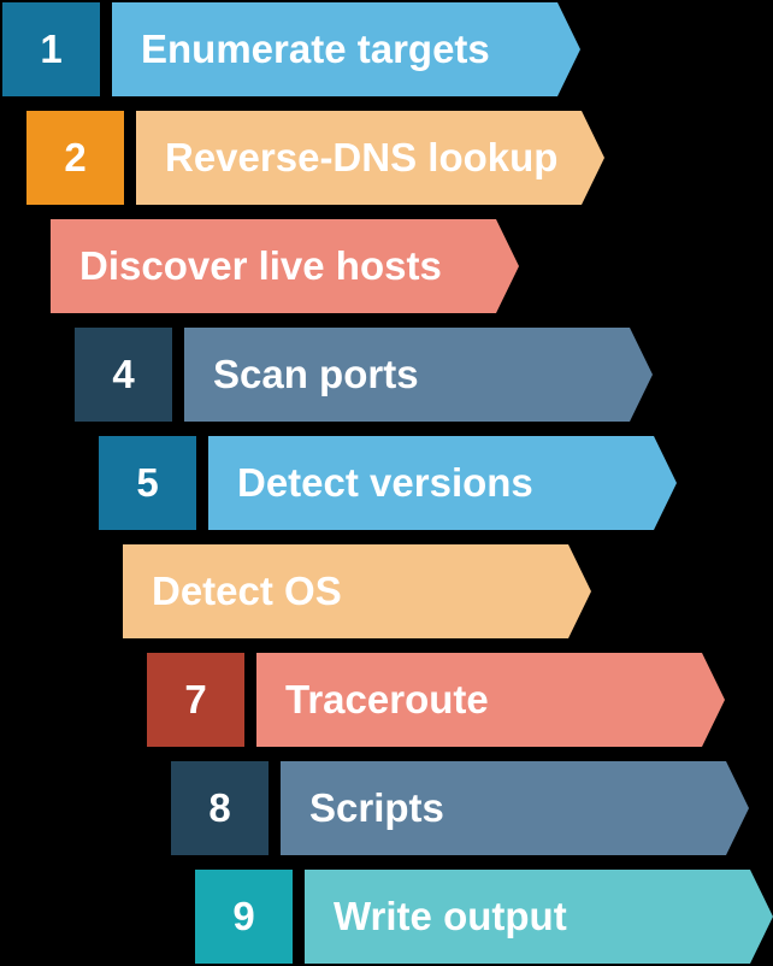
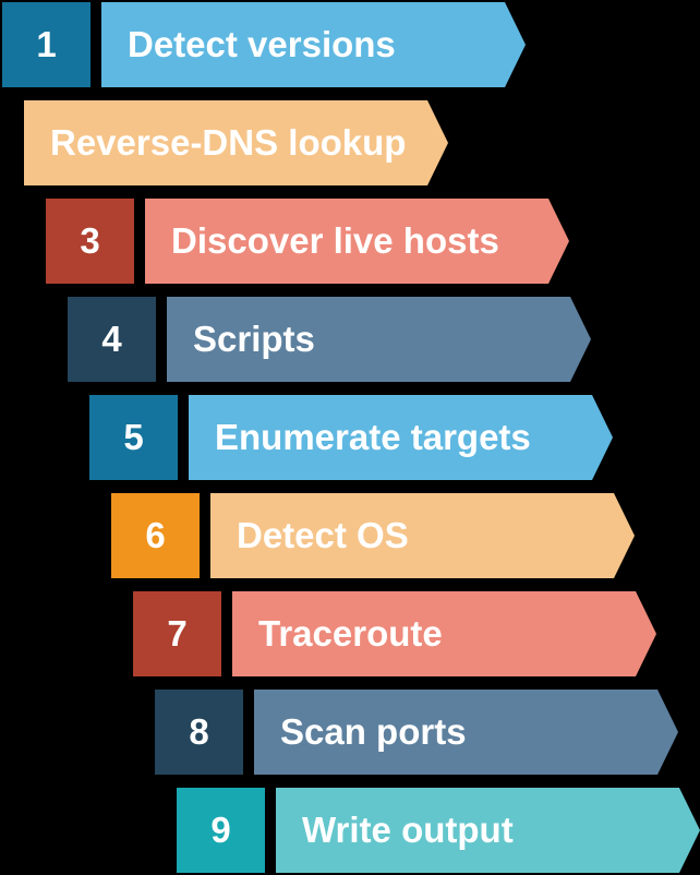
  1
- Enumerate targets
+ Detect versions
- 2
  Reverse-DNS lookup
+ 3
  Discover live hosts
  4
- Scan ports
+ Scripts
  5
- Detect versions
+ Enumerate targets
+ 6
  Detect OS
  7
  Traceroute
  8
- Scripts
+ Scan ports
  9
  Write output
